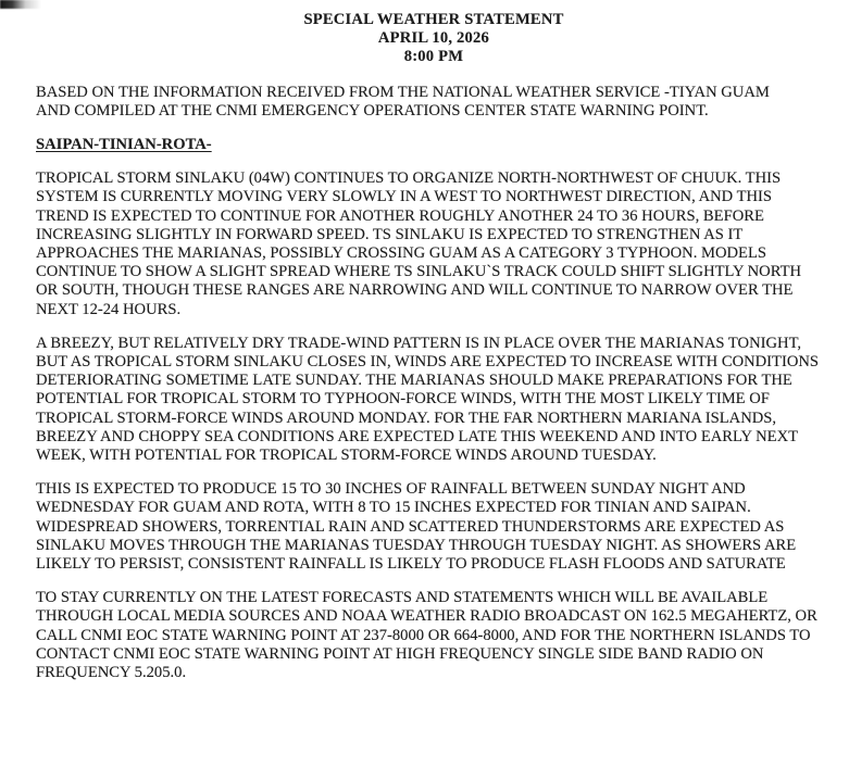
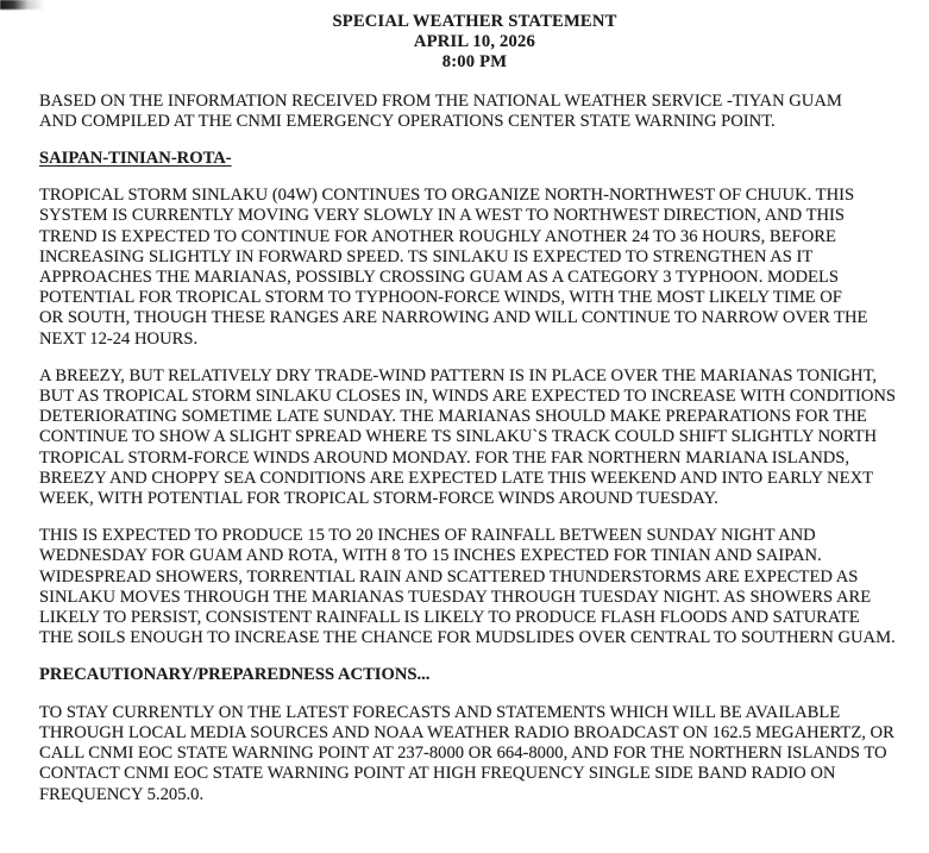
  SPECIAL WEATHER STATEMENT
  APRIL 10, 2026
  8:00 PM
  BASED ON THE INFORMATION RECEIVED FROM THE NATIONAL WEATHER SERVICE -TIYAN GUAM
  AND COMPILED AT THE CNMI EMERGENCY OPERATIONS CENTER STATE WARNING POINT.
  SAIPAN-TINIAN-ROTA-
  TROPICAL STORM SINLAKU (04W) CONTINUES TO ORGANIZE NORTH-NORTHWEST OF CHUUK. THIS
  SYSTEM IS CURRENTLY MOVING VERY SLOWLY IN A WEST TO NORTHWEST DIRECTION, AND THIS
  TREND IS EXPECTED TO CONTINUE FOR ANOTHER ROUGHLY ANOTHER 24 TO 36 HOURS, BEFORE
  INCREASING SLIGHTLY IN FORWARD SPEED. TS SINLAKU IS EXPECTED TO STRENGTHEN AS IT
  APPROACHES THE MARIANAS, POSSIBLY CROSSING GUAM AS A CATEGORY 3 TYPHOON. MODELS
- CONTINUE TO SHOW A SLIGHT SPREAD WHERE TS SINLAKU`S TRACK COULD SHIFT SLIGHTLY NORTH
+ POTENTIAL FOR TROPICAL STORM TO TYPHOON-FORCE WINDS, WITH THE MOST LIKELY TIME OF
  OR SOUTH, THOUGH THESE RANGES ARE NARROWING AND WILL CONTINUE TO NARROW OVER THE
  NEXT 12-24 HOURS.
  A BREEZY, BUT RELATIVELY DRY TRADE-WIND PATTERN IS IN PLACE OVER THE MARIANAS TONIGHT,
  BUT AS TROPICAL STORM SINLAKU CLOSES IN, WINDS ARE EXPECTED TO INCREASE WITH CONDITIONS
  DETERIORATING SOMETIME LATE SUNDAY. THE MARIANAS SHOULD MAKE PREPARATIONS FOR THE
- POTENTIAL FOR TROPICAL STORM TO TYPHOON-FORCE WINDS, WITH THE MOST LIKELY TIME OF
+ CONTINUE TO SHOW A SLIGHT SPREAD WHERE TS SINLAKU`S TRACK COULD SHIFT SLIGHTLY NORTH
  TROPICAL STORM-FORCE WINDS AROUND MONDAY. FOR THE FAR NORTHERN MARIANA ISLANDS,
  BREEZY AND CHOPPY SEA CONDITIONS ARE EXPECTED LATE THIS WEEKEND AND INTO EARLY NEXT
  WEEK, WITH POTENTIAL FOR TROPICAL STORM-FORCE WINDS AROUND TUESDAY.
- THIS IS EXPECTED TO PRODUCE 15 TO 30 INCHES OF RAINFALL BETWEEN SUNDAY NIGHT AND
+ THIS IS EXPECTED TO PRODUCE 15 TO 20 INCHES OF RAINFALL BETWEEN SUNDAY NIGHT AND
  WEDNESDAY FOR GUAM AND ROTA, WITH 8 TO 15 INCHES EXPECTED FOR TINIAN AND SAIPAN.
  WIDESPREAD SHOWERS, TORRENTIAL RAIN AND SCATTERED THUNDERSTORMS ARE EXPECTED AS
  SINLAKU MOVES THROUGH THE MARIANAS TUESDAY THROUGH TUESDAY NIGHT. AS SHOWERS ARE
  LIKELY TO PERSIST, CONSISTENT RAINFALL IS LIKELY TO PRODUCE FLASH FLOODS AND SATURATE
+ THE SOILS ENOUGH TO INCREASE THE CHANCE FOR MUDSLIDES OVER CENTRAL TO SOUTHERN GUAM.
+ PRECAUTIONARY/PREPAREDNESS ACTIONS...
  TO STAY CURRENTLY ON THE LATEST FORECASTS AND STATEMENTS WHICH WILL BE AVAILABLE
  THROUGH LOCAL MEDIA SOURCES AND NOAA WEATHER RADIO BROADCAST ON 162.5 MEGAHERTZ, OR
  CALL CNMI EOC STATE WARNING POINT AT 237-8000 OR 664-8000, AND FOR THE NORTHERN ISLANDS TO
  CONTACT CNMI EOC STATE WARNING POINT AT HIGH FREQUENCY SINGLE SIDE BAND RADIO ON
  FREQUENCY 5.205.0.
